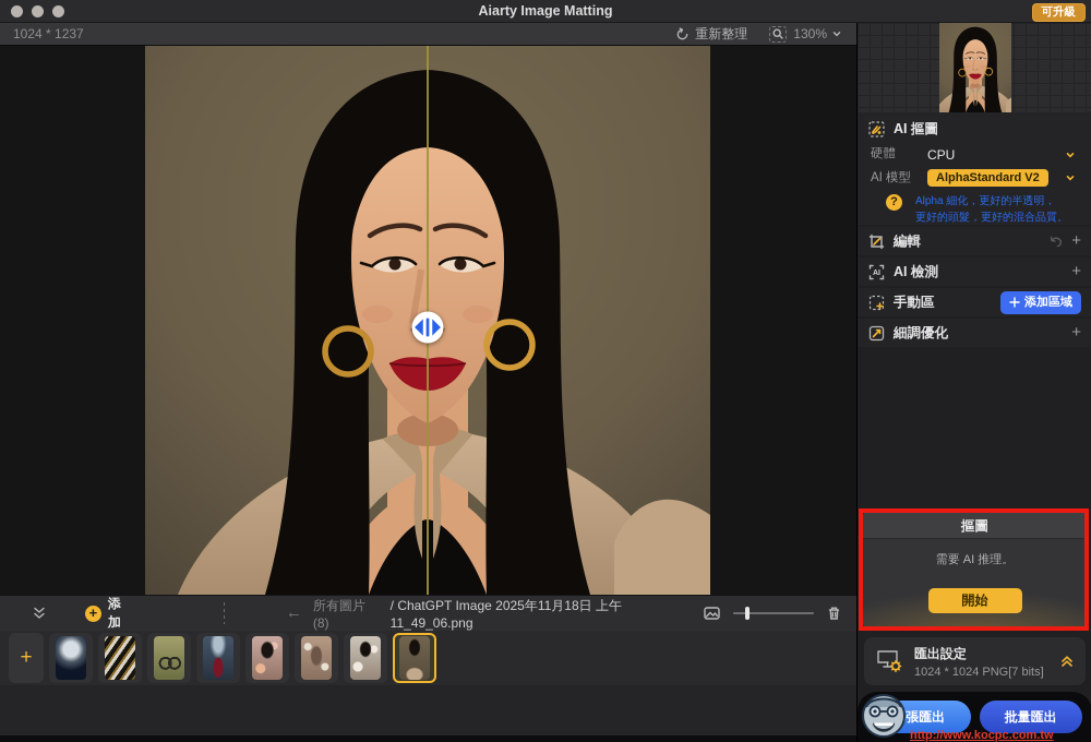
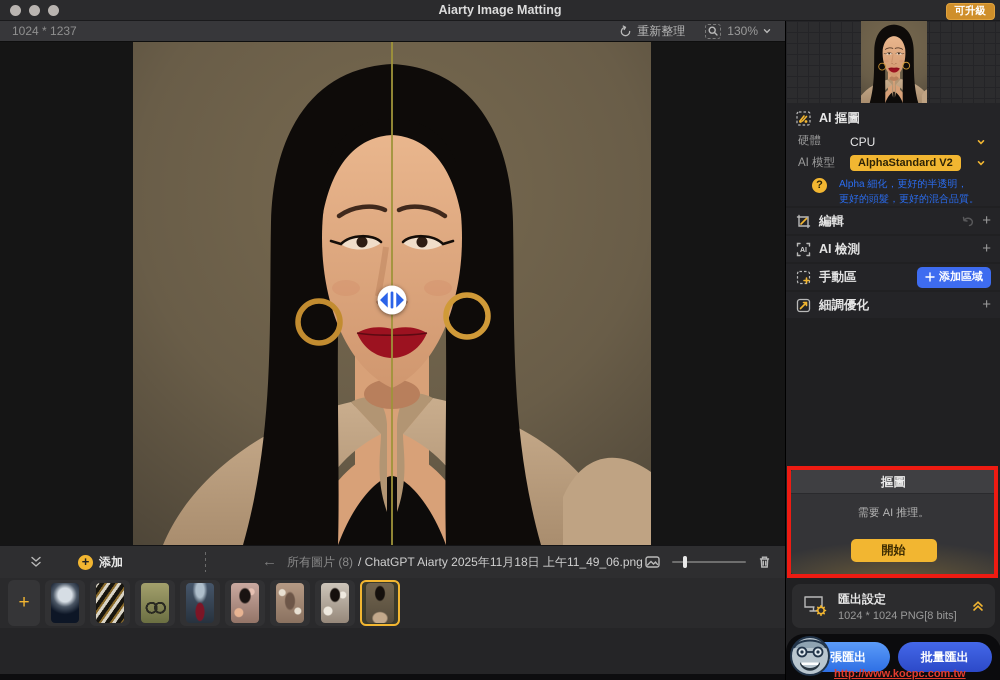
  Aiarty Image Matting
  可升級
  1024 * 1237
  重新整理
  130%
  +
  添加
  ←
  所有圖片 (8)
- / ChatGPT Image 2025年11月18日 上午11_49_06.png
+ / ChatGPT Aiarty 2025年11月18日 上午11_49_06.png
  +
  AI 摳圖
  硬體
  CPU
  AI 模型
  AlphaStandard V2
  ?
  Alpha 細化，更好的半透明，
  更好的頭髮，更好的混合品質。
  編輯
  +
  AI 檢測
  +
  手動區
  添加區域
  細調優化
  +
  摳圖
  需要 AI 推理。
  開始
  匯出設定
- 1024 * 1024 PNG[7 bits]
+ 1024 * 1024 PNG[8 bits]
  張匯出
  批量匯出
  http://www.kocpc.com.tw
